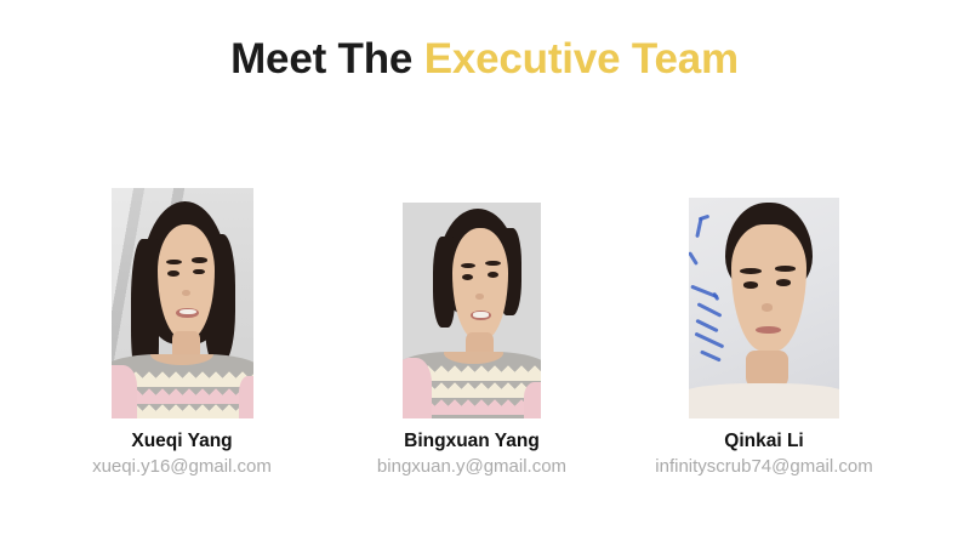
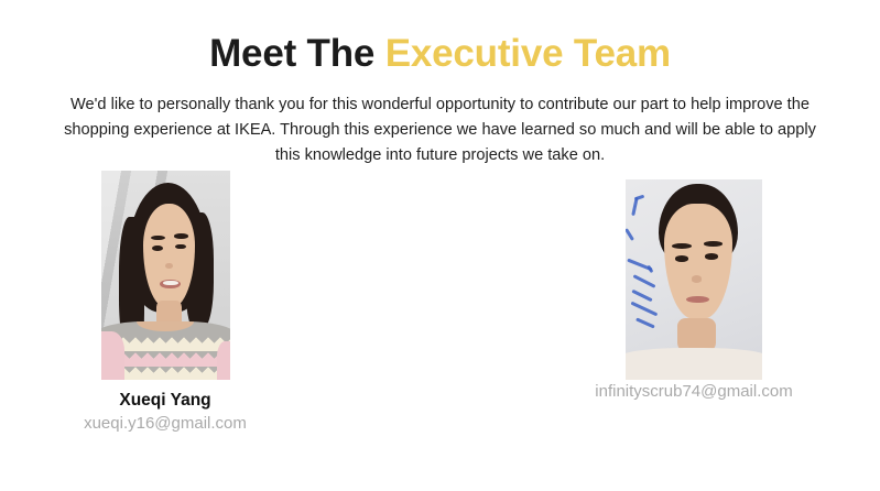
  Meet The Executive Team
+ We'd like to personally thank you for this wonderful opportunity to contribute our part to help improve the shopping experience at IKEA. Through this experience we have learned so much and will be able to apply this knowledge into future projects we take on.
  Xueqi Yang
  xueqi.y16@gmail.com
- Bingxuan Yang
- bingxuan.y@gmail.com
- Qinkai Li
  infinityscrub74@gmail.com
